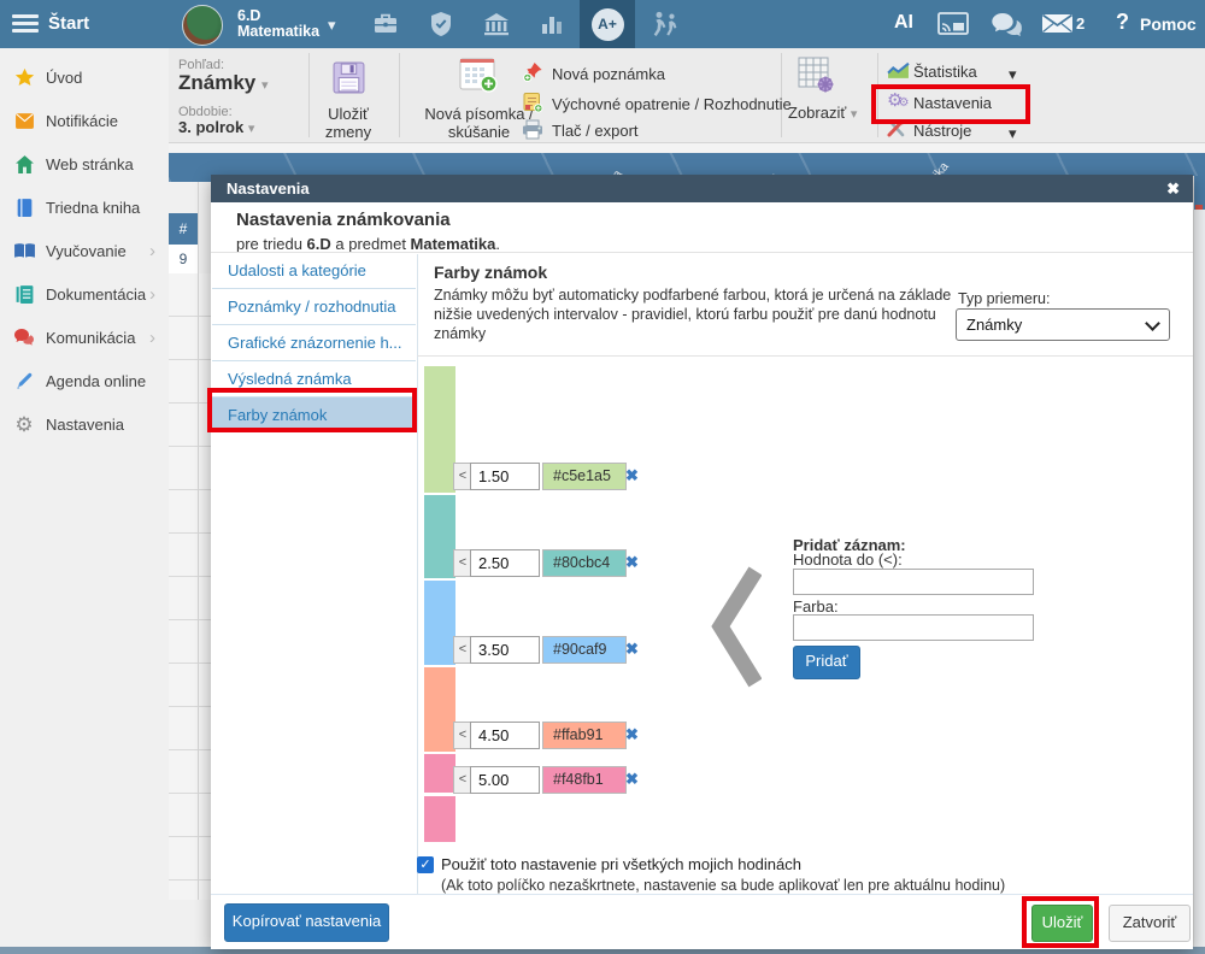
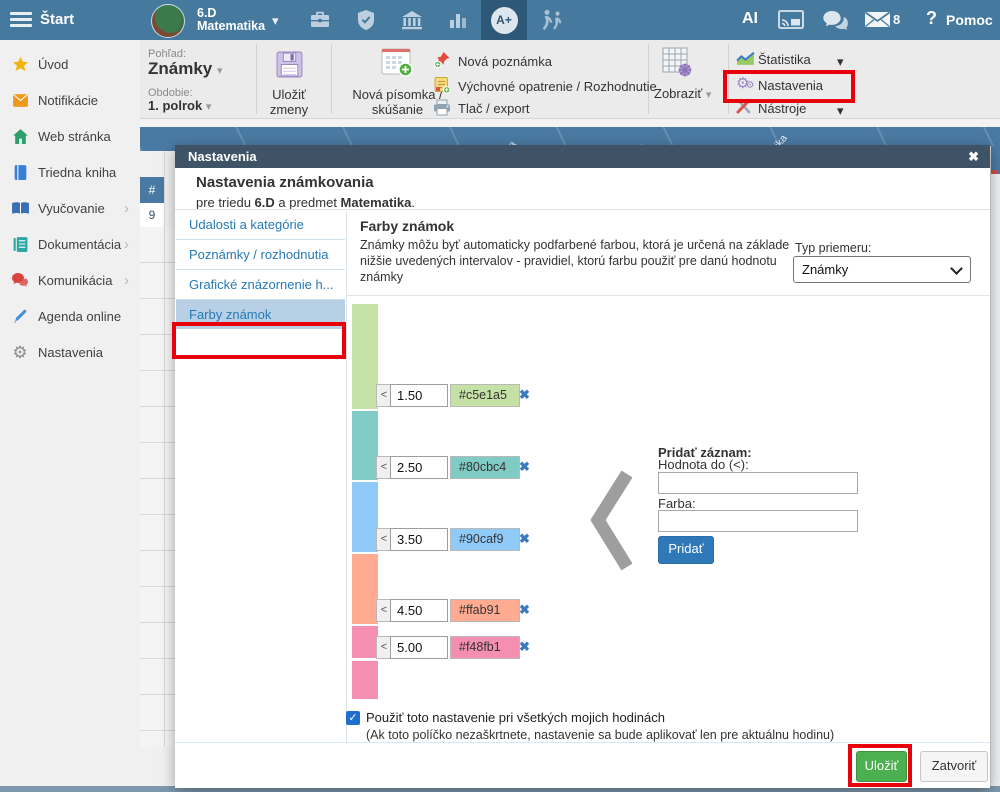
  Štart
  6.D
  Matematika
  ▾
  A+
  AI
- 2
+ 8
  ?
  Pomoc
  Úvod
  Notifikácie
  Web stránka
  Triedna kniha
  Vyučovanie
  ›
  Dokumentácia
  ›
  Komunikácia
  ›
  Agenda online
  ⚙
  Nastavenia
  Pohľad:
  Známky ▾
  Obdobie:
- 3. polrok ▾
+ 1. polrok ▾
  Uložiť zmeny
  Nová písomka / skúšanie
  Nová poznámka
  Výchovné opatrenie / Rozhodnutie
  Tlač / export
  Zobraziť ▾
  Štatistika
  ▾
  ⚙⚙
  Nastavenia
  Nástroje
  ▾
  #
  9
  Nastavenia
  ✖
  Nastavenia známkovania
  pre triedu 6.D a predmet Matematika.
  Udalosti a kategórie
  Poznámky / rozhodnutia
  Grafické znázornenie h...
- Výsledná známka
  Farby známok
  Farby známok
  Známky môžu byť automaticky podfarbené farbou, ktorá je určená na základe nižšie uvedených intervalov - pravidiel, ktorú farbu použiť pre danú hodnotu známky
  Typ priemeru:
  Známky
  <
  1.50
  #c5e1a5
  ✖
  <
  2.50
  #80cbc4
  ✖
  <
  3.50
  #90caf9
  ✖
  <
  4.50
  #ffab91
  ✖
  <
  5.00
  #f48fb1
  ✖
  Pridať záznam:
  Hodnota do (<):
  Farba:
  Pridať
  ✓
  Použiť toto nastavenie pri všetkých mojich hodinách
  (Ak toto políčko nezaškrtnete, nastavenie sa bude aplikovať len pre aktuálnu hodinu)
- Kopírovať nastavenia
  Uložiť
  Zatvoriť
